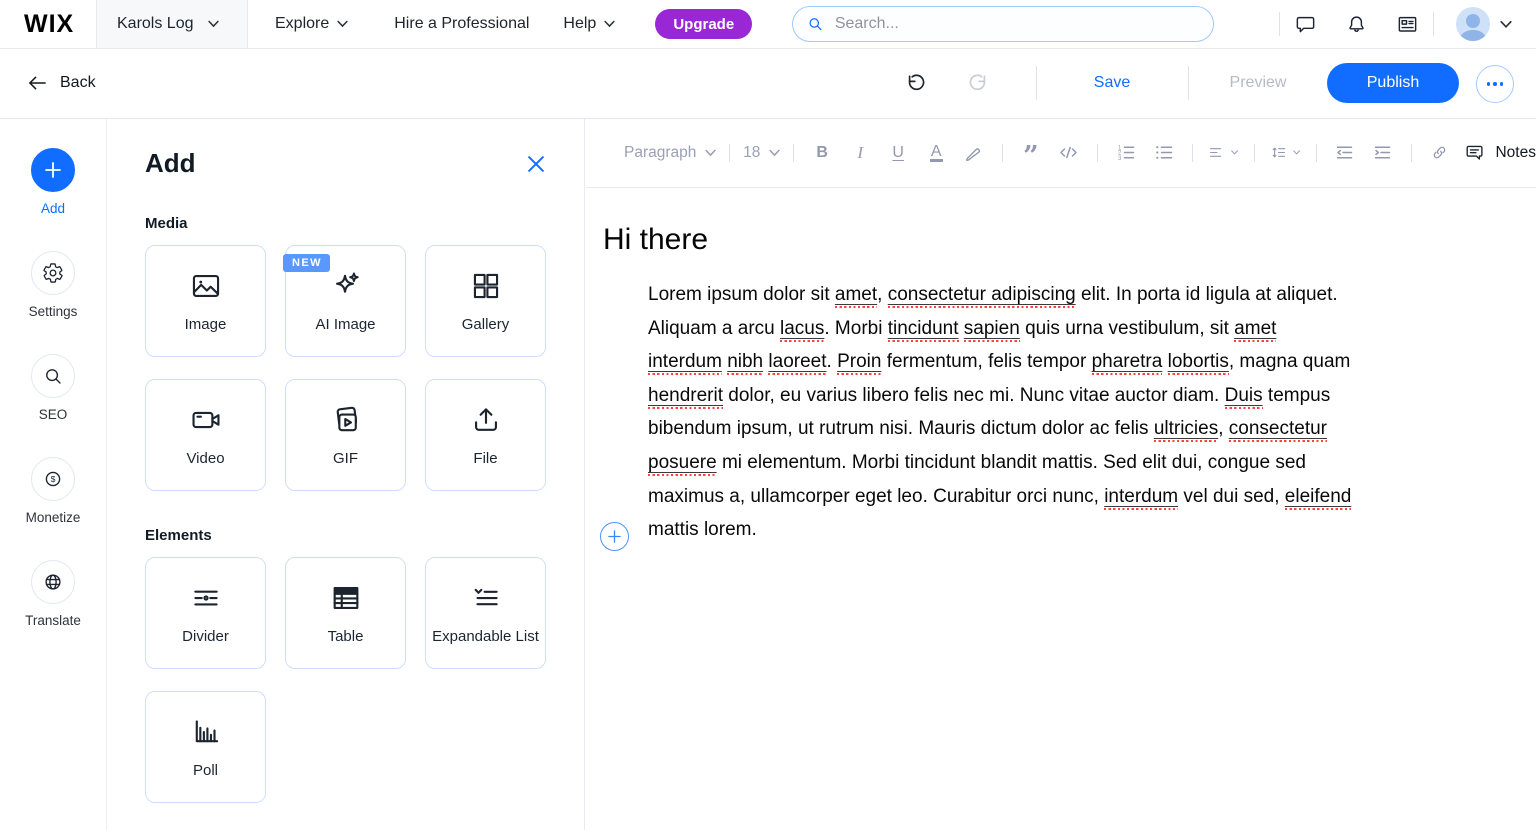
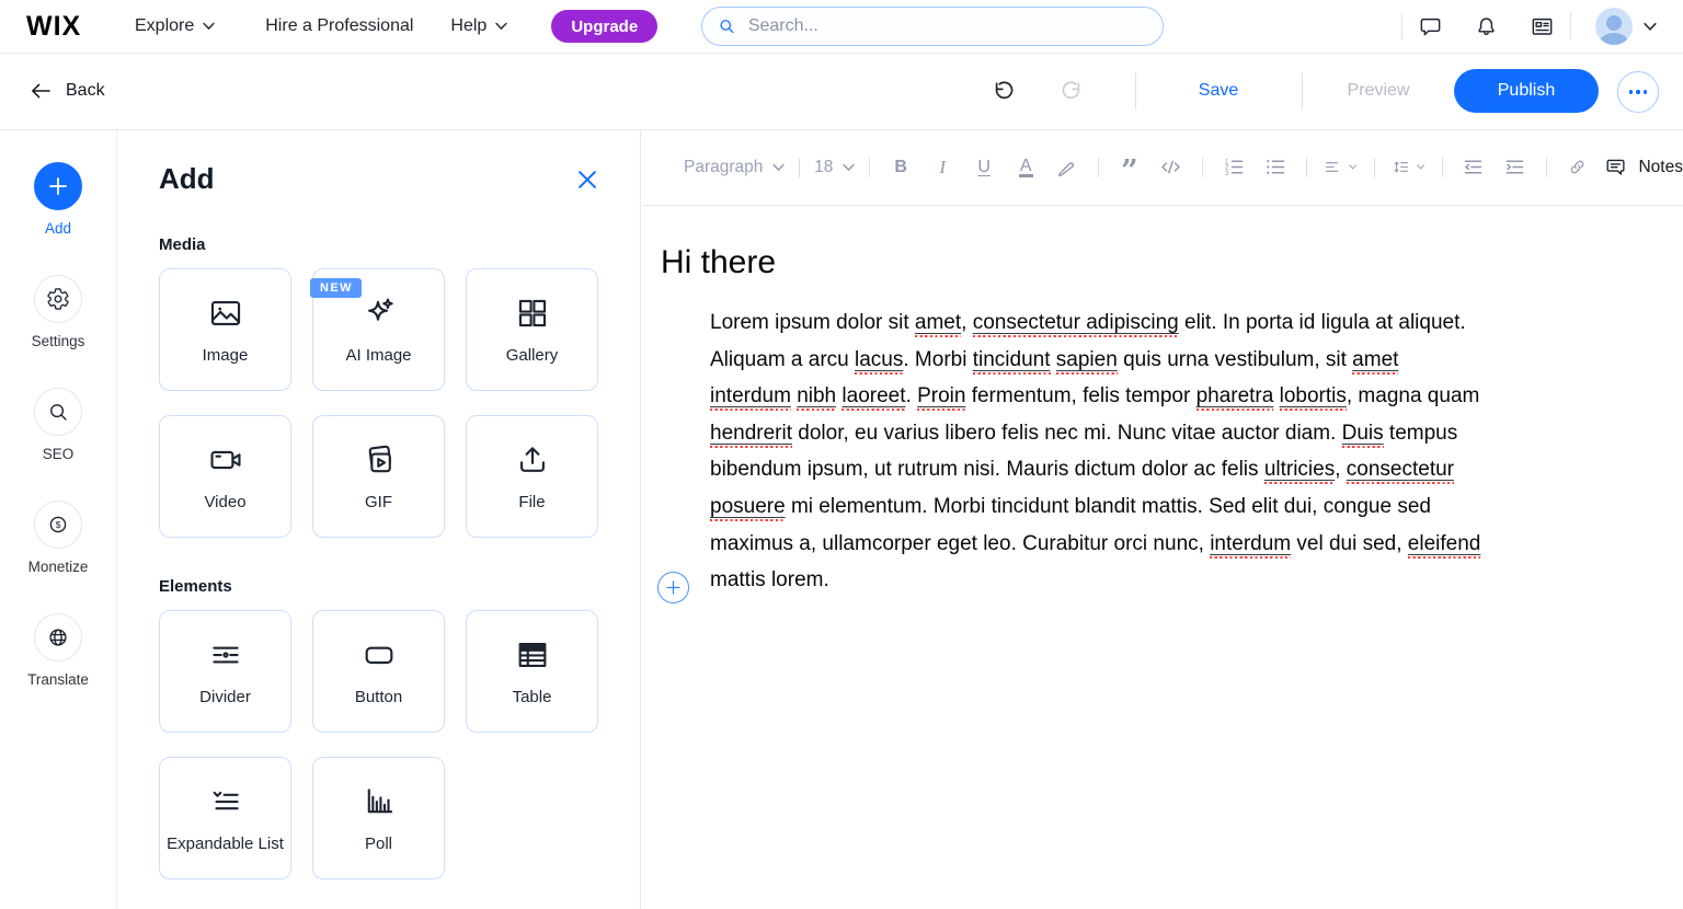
  WIX
- Karols Log
  Explore
  Hire a Professional
  Help
  Upgrade
  Search...
  Back
  Save
  Preview
  Publish
  Add
  Settings
  SEO
  $
  Monetize
  Translate
  Add
  Media
  Image
  NEW
  AI Image
  Gallery
  Video
  GIF
  File
  Elements
  Divider
+ Button
  Table
  Expandable List
  Poll
  Paragraph
  18
  B
  I
  U
  A
  ”
  Notes
  Hi there
  Lorem ipsum dolor sit amet, consectetur adipiscing elit. In porta id ligula at aliquet.
  Aliquam a arcu lacus. Morbi tincidunt sapien quis urna vestibulum, sit amet
  interdum nibh laoreet. Proin fermentum, felis tempor pharetra lobortis, magna quam
  hendrerit dolor, eu varius libero felis nec mi. Nunc vitae auctor diam. Duis tempus
  bibendum ipsum, ut rutrum nisi. Mauris dictum dolor ac felis ultricies, consectetur
  posuere mi elementum. Morbi tincidunt blandit mattis. Sed elit dui, congue sed
  maximus a, ullamcorper eget leo. Curabitur orci nunc, interdum vel dui sed, eleifend
  mattis lorem.
